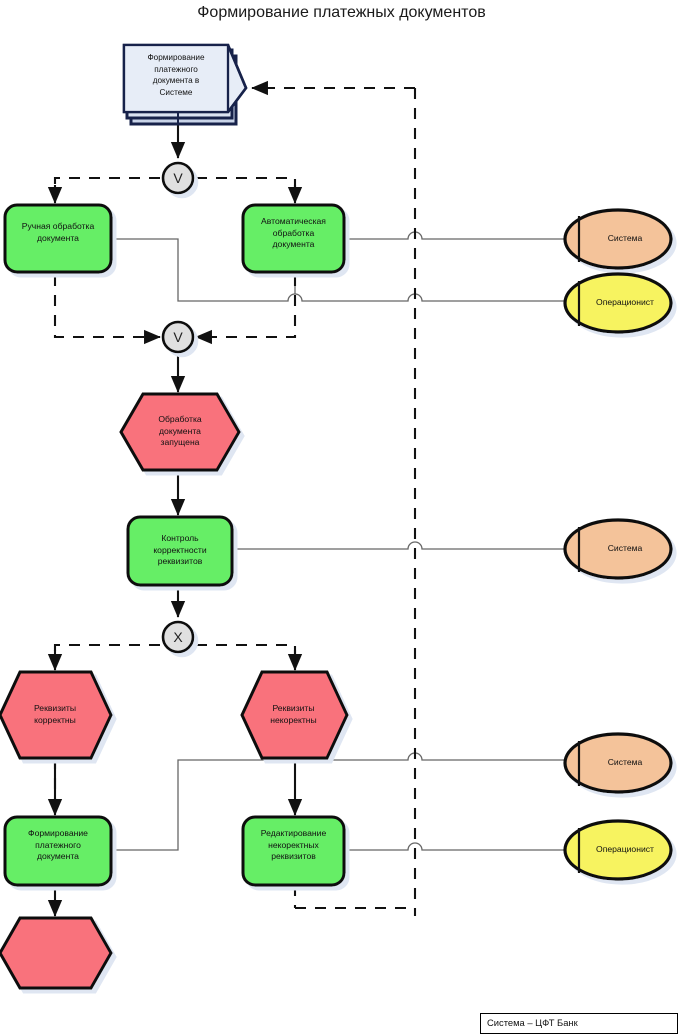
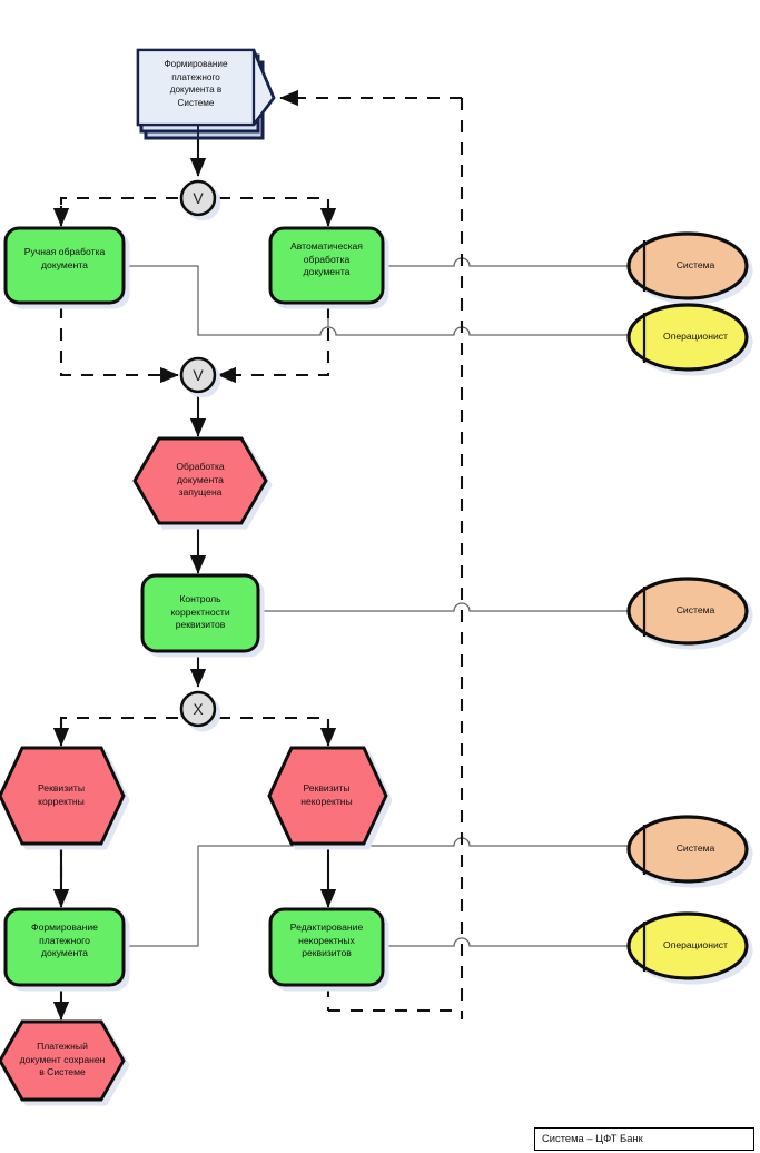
- Формирование платежных документов
  V
  V
  X
  Формирование
  платежного
  документа в
  Системе
  Ручная обработка
  документа
  Автоматическая
  обработка
  документа
  Обработка
  документа
  запущена
  Контроль
  корректности
  реквизитов
  Реквизиты
  корректны
  Реквизиты
  некоректны
  Формирование
  платежного
  документа
  Редактирование
  некоректных
  реквизитов
+ Платежный
+ документ сохранен
+ в Системе
  Система
  Операционист
  Система
  Система
  Операционист
  Система – ЦФТ Банк
